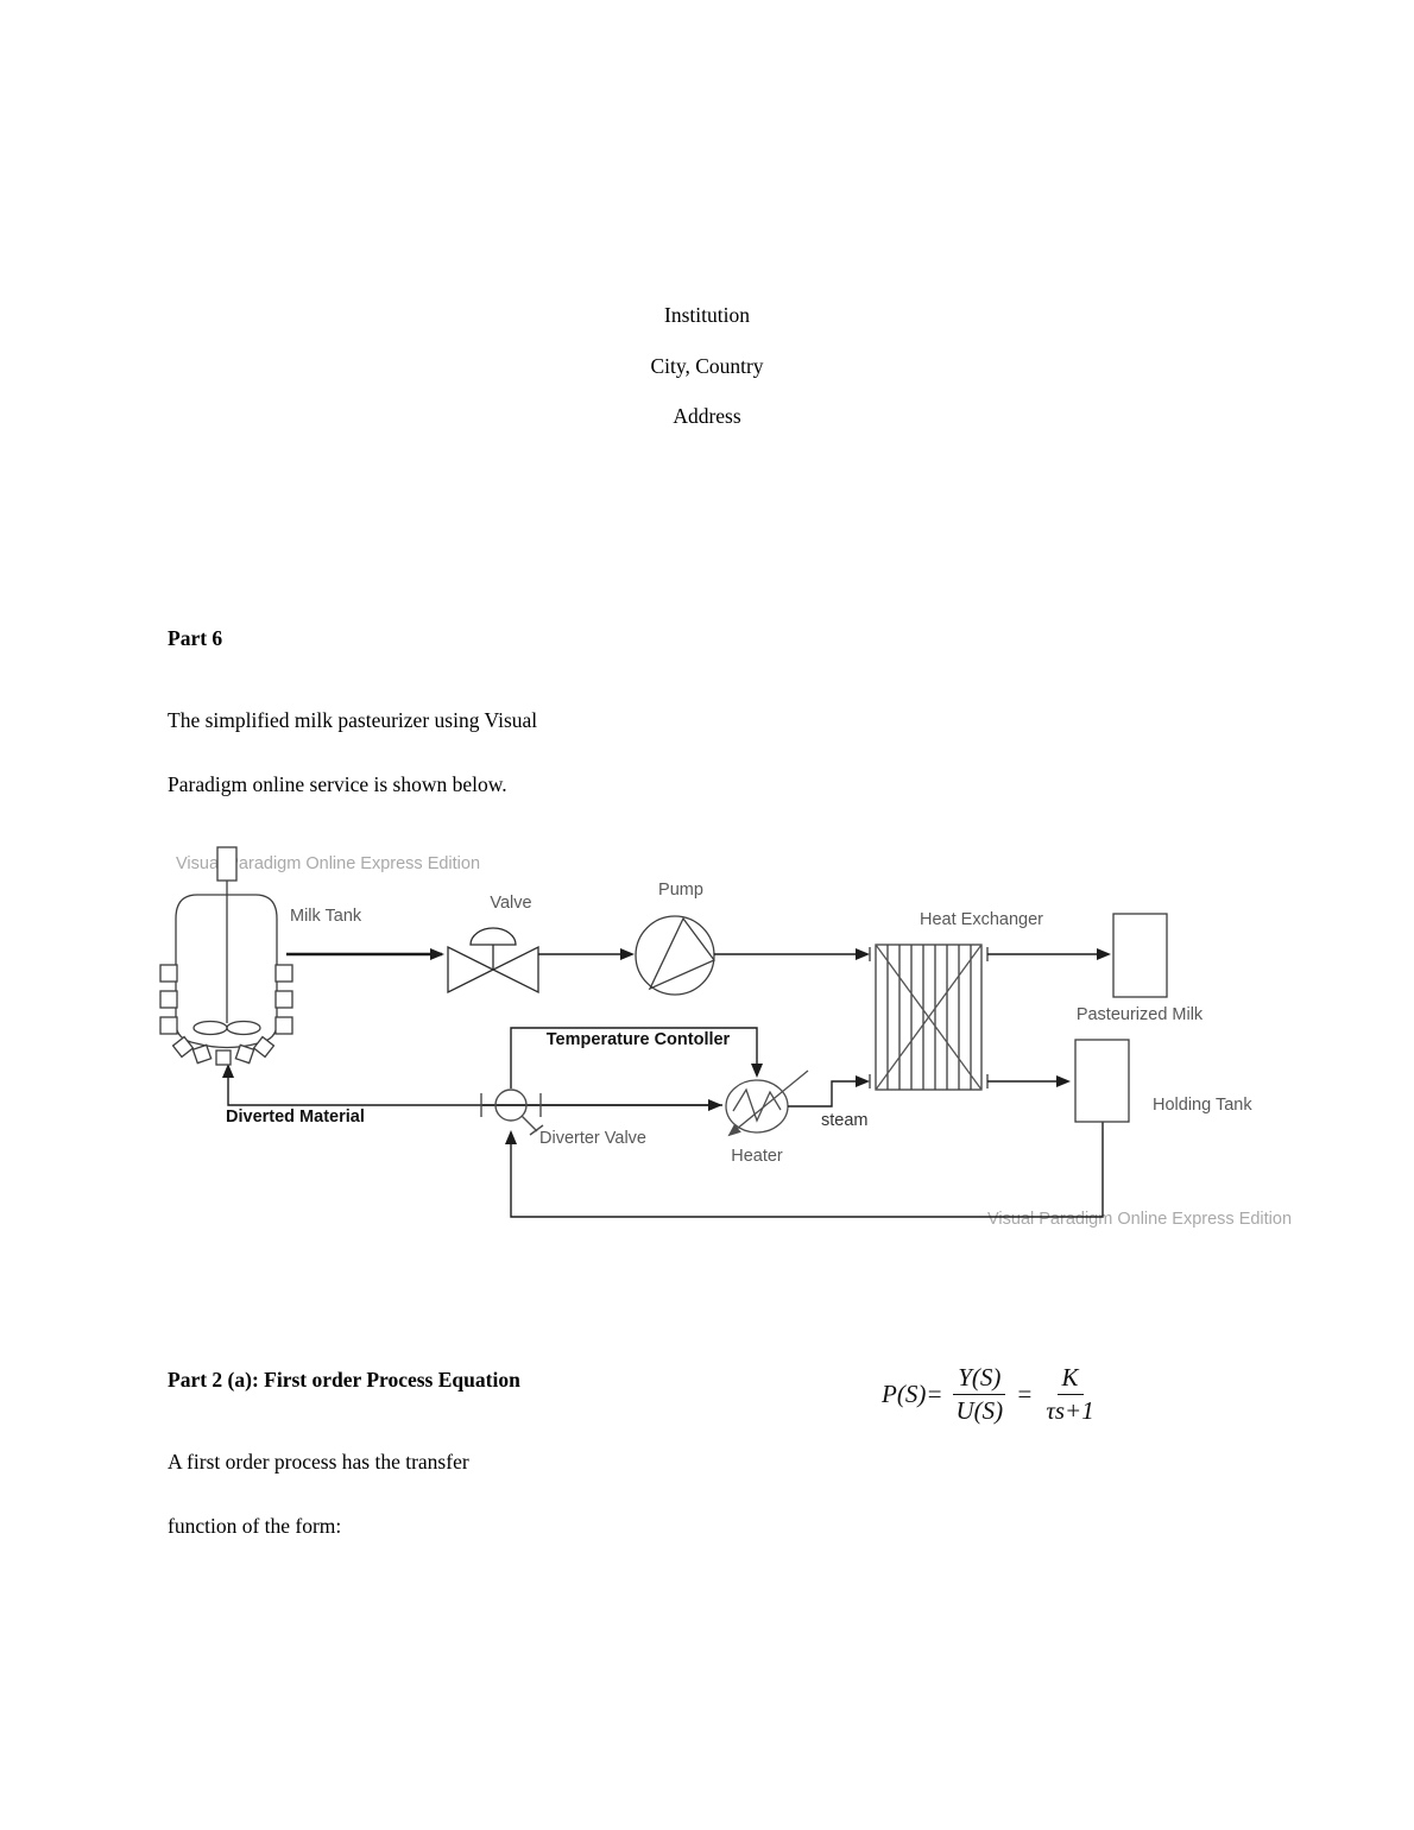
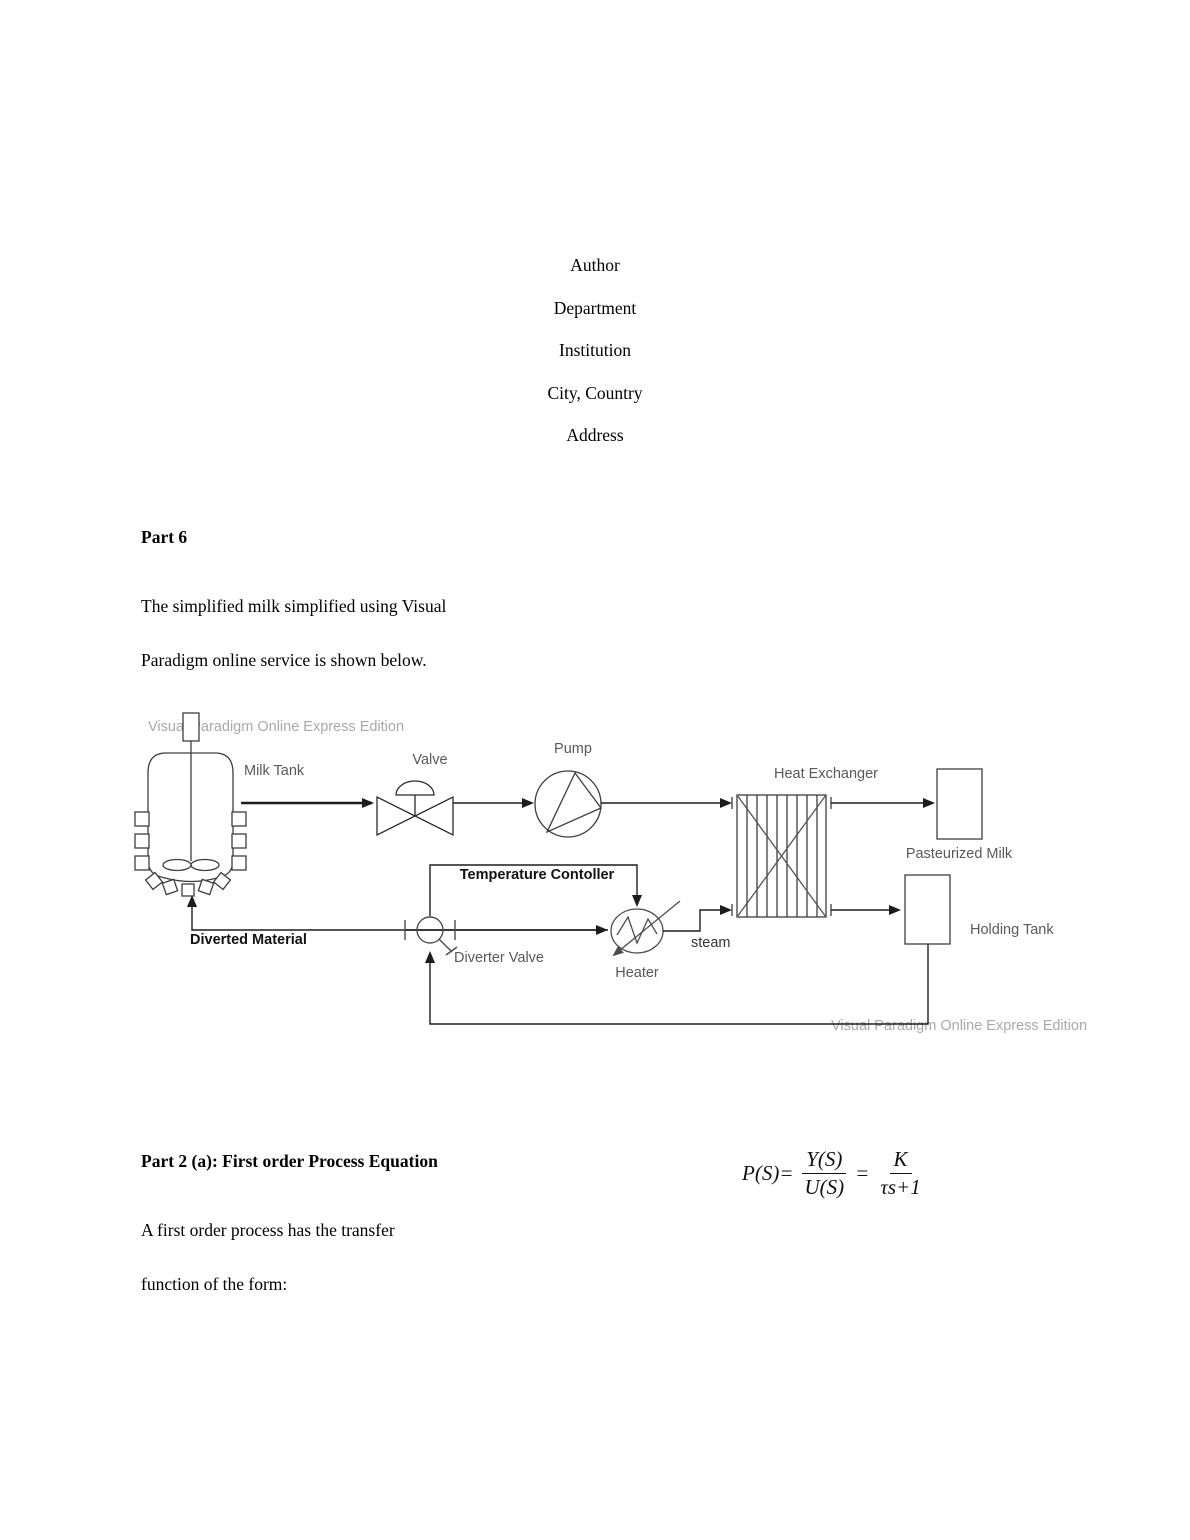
+ Author
+ Department
  Institution
  City, Country
  Address
  Part 6
- The simplified milk pasteurizer using Visual
+ The simplified milk simplified using Visual
  Paradigm online service is shown below.
  Visuaaradigm Online Express Edition
  Visual Paradigm Online Express Edition
  Temperature Contoller
  Milk Tank
  Valve
  Pump
  Heat Exchanger
  Pasteurized Milk
  Holding Tank
  Diverter Valve
  Diverted Material
  Heater
  steam
  Part 2 (a): First order Process Equation
  P(S)=
  Y(S)
  U(S)
  =
  K
  τs+1
  A first order process has the transfer
  function of the form:
